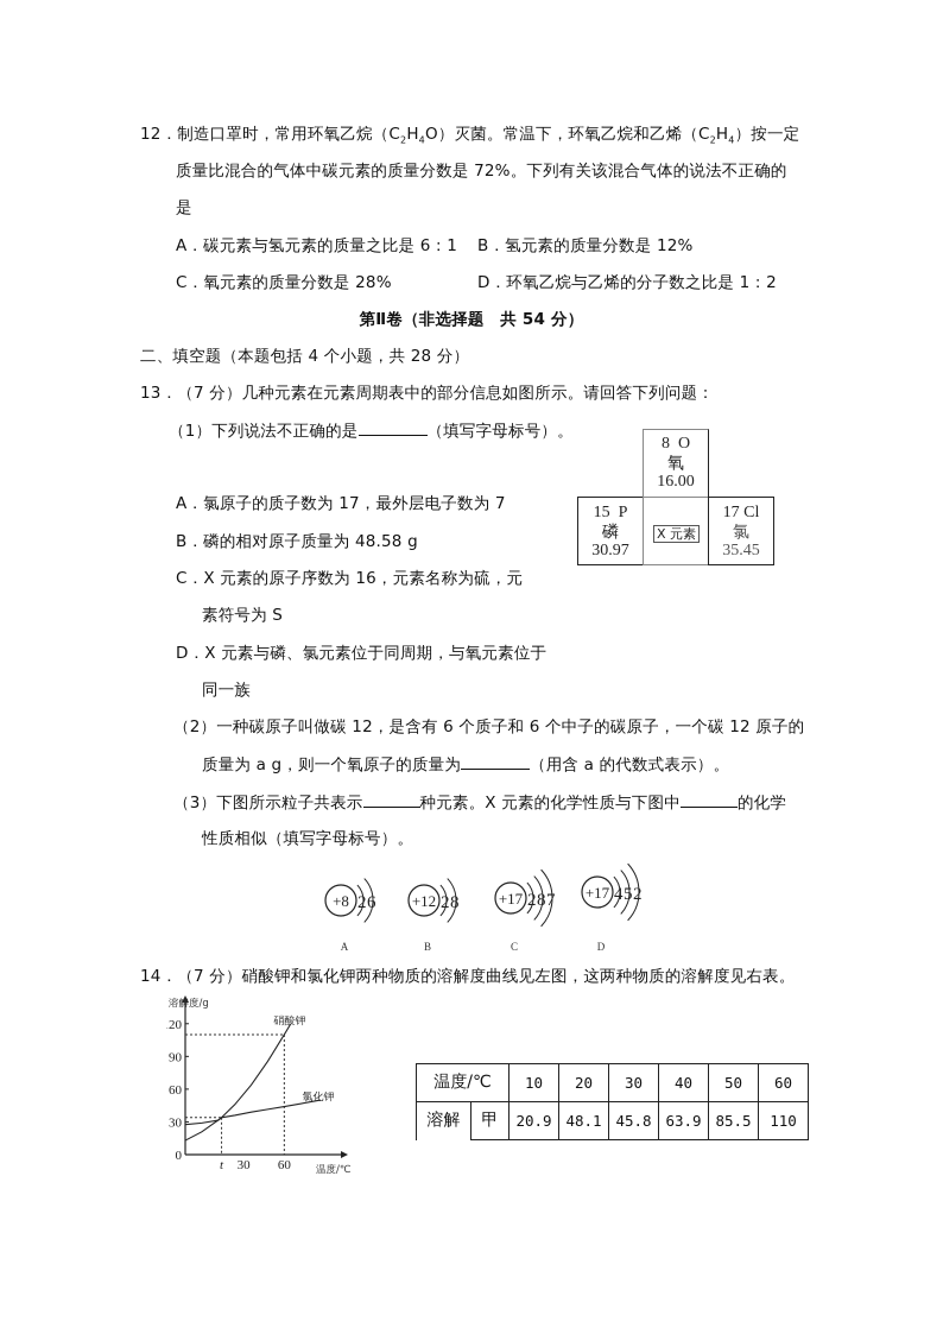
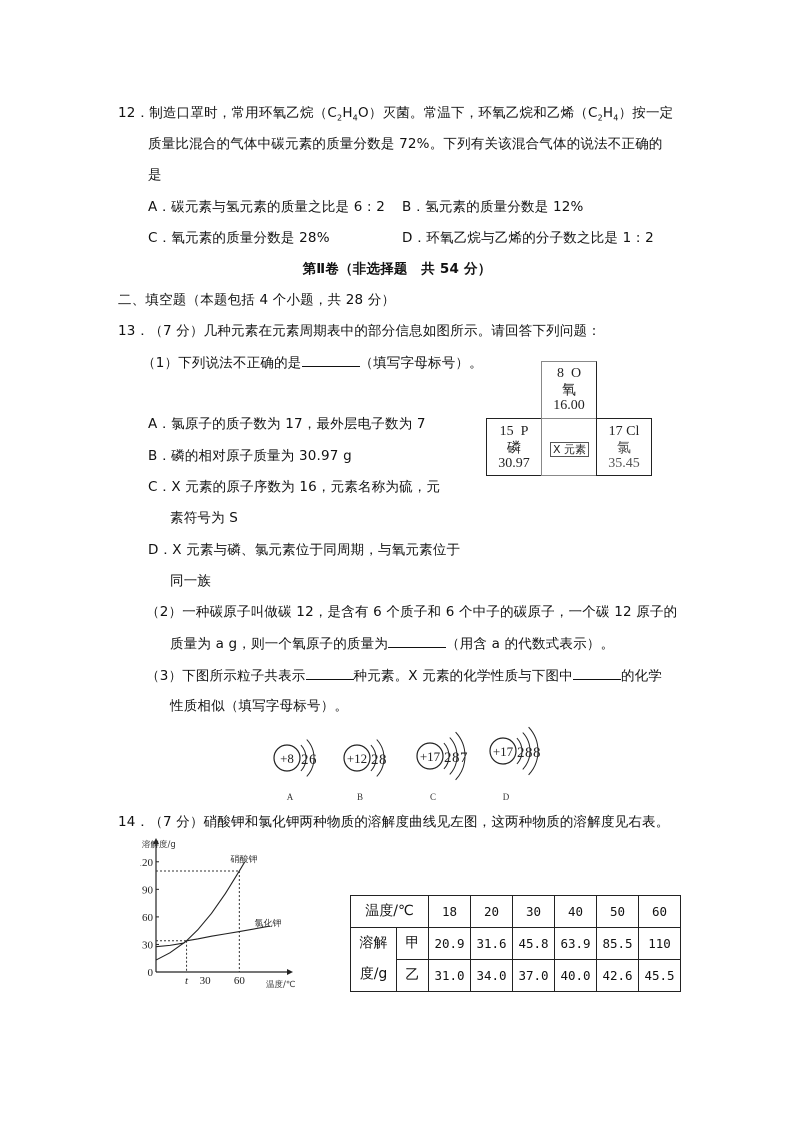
  12．制造口罩时，常用环氧乙烷（C2H4O）灭菌。常温下，环氧乙烷和乙烯（C2H4）按一定
  质量比混合的气体中碳元素的质量分数是 72%。下列有关该混合气体的说法不正确的
  是
- A．碳元素与氢元素的质量之比是 6：1
+ A．碳元素与氢元素的质量之比是 6：2
  B．氢元素的质量分数是 12%
  C．氧元素的质量分数是 28%
  D．环氧乙烷与乙烯的分子数之比是 1：2
  第Ⅱ卷（非选择题 共 54 分）
  二、填空题（本题包括 4 个小题，共 28 分）
  13．（7 分）几种元素在元素周期表中的部分信息如图所示。请回答下列问题：
  （1）下列说法不正确的是 （填写字母标号）。
  A．氯原子的质子数为 17，最外层电子数为 7
- B．磷的相对原子质量为 48.58 g
+ B．磷的相对原子质量为 30.97 g
  C．X 元素的原子序数为 16，元素名称为硫，元
  素符号为 S
  D．X 元素与磷、氯元素位于同周期，与氧元素位于
  同一族
  8 O
  氧
  16.00
  15 P
  磷
  30.97
  X 元素
  17 Cl
  氯
  35.45
  （2）一种碳原子叫做碳 12，是含有 6 个质子和 6 个中子的碳原子，一个碳 12 原子的
  质量为 a g，则一个氧原子的质量为 （用含 a 的代数式表示）。
  （3）下图所示粒子共表示 种元素。X 元素的化学性质与下图中 的化学
  性质相似（填写字母标号）。
  +8
  26
  A
  +12
  28
  B
  +17
  287
  C
  +17
- 452
+ 288
  D
  14．（7 分）硝酸钾和氯化钾两种物质的溶解度曲线见左图，这两种物质的溶解度见右表。
  0
  30
  60
  90
  120
  t
  30
  60
  硝酸钾
  氯化钾
  溶解度/g
  温度/℃
- 温度/℃	10	20	30	40	50	60
+ 温度/℃	18	20	30	40	50	60
- 溶解	甲	20.9	48.1	45.8	63.9	85.5	110
+ 溶解	甲	20.9	31.6	45.8	63.9	85.5	110
+ 度/g	乙	31.0	34.0	37.0	40.0	42.6	45.5
